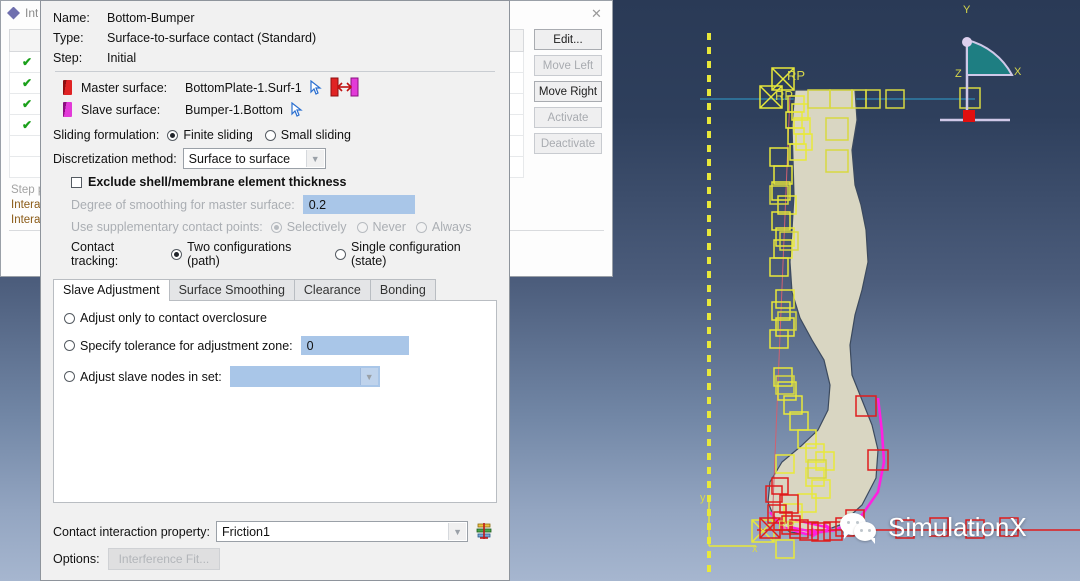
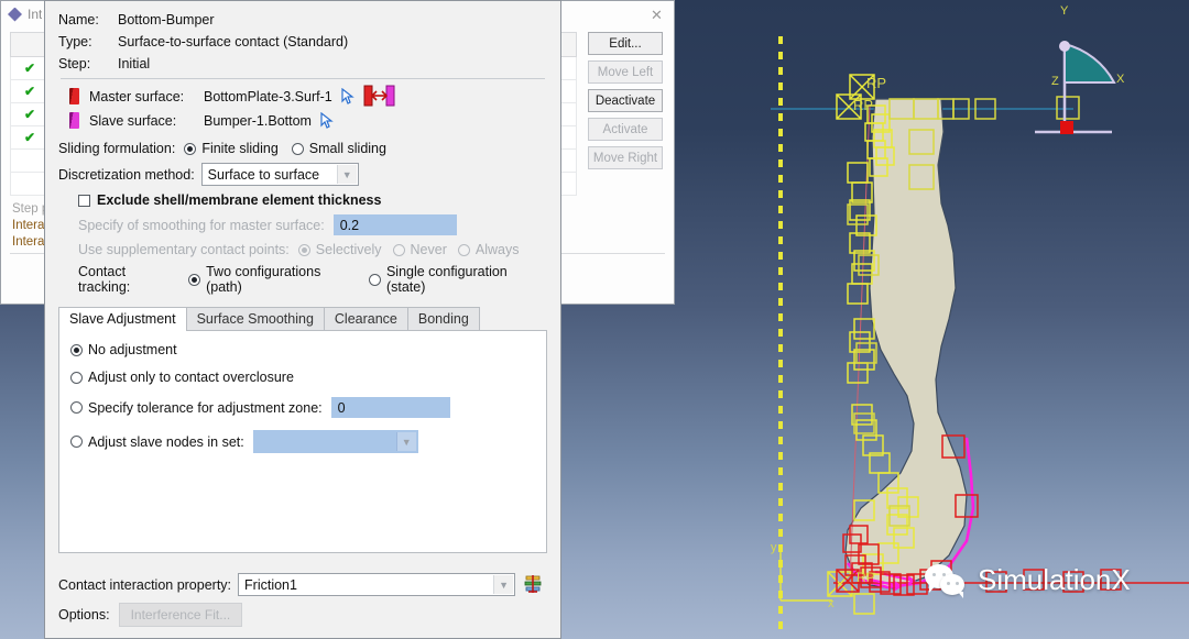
  Y
  X
  Z
  RP
  RP
  RP
  x
  y
  SimulationX
  Int
  ✕
  Edit...
  Move Left
- Move Right
+ Deactivate
  Activate
- Deactivate
+ Move Right
  Step
  Intera
  Intera
  Name:
  Bottom-Bumper
  Type:
  Surface-to-surface contact (Standard)
  Step:
  Initial
  Master surface:
- BottomPlate-1.Surf-1
+ BottomPlate-3.Surf-1
  Slave surface:
  Bumper-1.Bottom
  Sliding formulation:
  Finite sliding
  Small sliding
  Discretization method:
  Surface to surface
  ▼
  Exclude shell/membrane element thickness
- Degree of smoothing for master surface:
+ Specify of smoothing for master surface:
  0.2
  Use supplementary contact points:
  Selectively
  Never
  Always
  Contact tracking:
  Two configurations (path)
  Single configuration (state)
  Slave Adjustment
  Surface Smoothing
  Clearance
  Bonding
+ No adjustment
  Adjust only to contact overclosure
  Specify tolerance for adjustment zone:
  0
  Adjust slave nodes in set:
  ▼
  Contact interaction property:
  Friction1
  ▼
  Options:
  Interference Fit...
